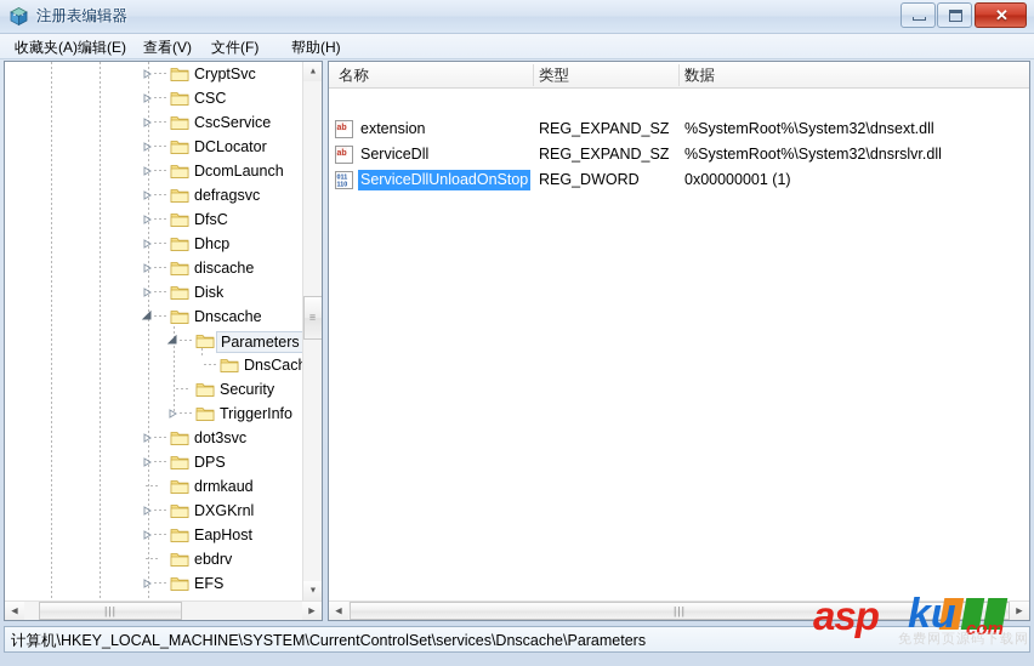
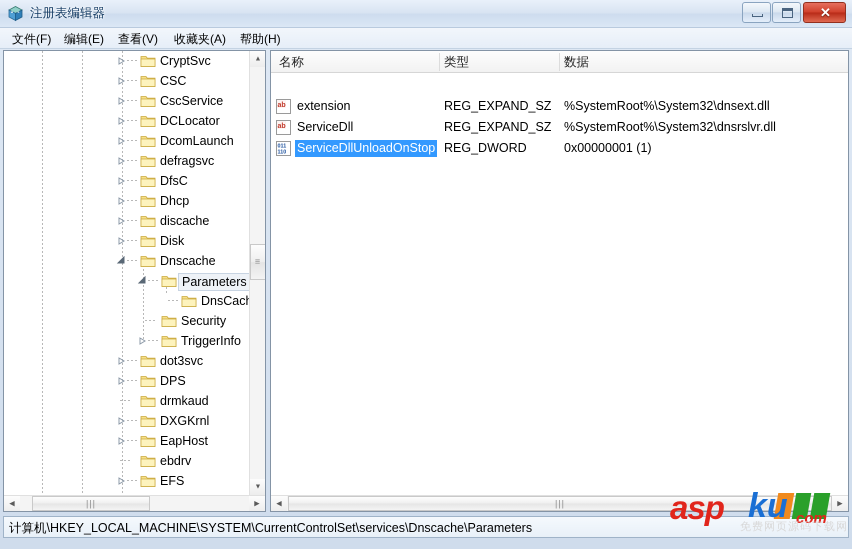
  注册表编辑器
  ✕
- 收藏夹(A)
+ 文件(F)
  编辑(E)
  查看(V)
- 文件(F)
+ 收藏夹(A)
  帮助(H)
  CryptSvc
  CSC
  CscService
  DCLocator
  DcomLaunch
  defragsvc
  DfsC
  Dhcp
  discache
  Disk
  Dnscache
  Parameters
  DnsCac
  Security
  TriggerInfo
  dot3svc
  DPS
  drmkaud
  DXGKrnl
  EapHost
  ebdrv
  EFS
  ≡
  |||
  名称
  类型
  数据
  extension
  REG_EXPAND_SZ
  %SystemRoot%\System32\dnsext.dll
  ServiceDll
  REG_EXPAND_SZ
  %SystemRoot%\System32\dnsrslvr.dll
  ServiceDllUnloadOnStop
  REG_DWORD
  0x00000001 (1)
  |||
  计算机\HKEY_LOCAL_MACHINE\SYSTEM\CurrentControlSet\services\Dnscache\Parameters
  asp
  ku
  com
  免费网页源码下载网
